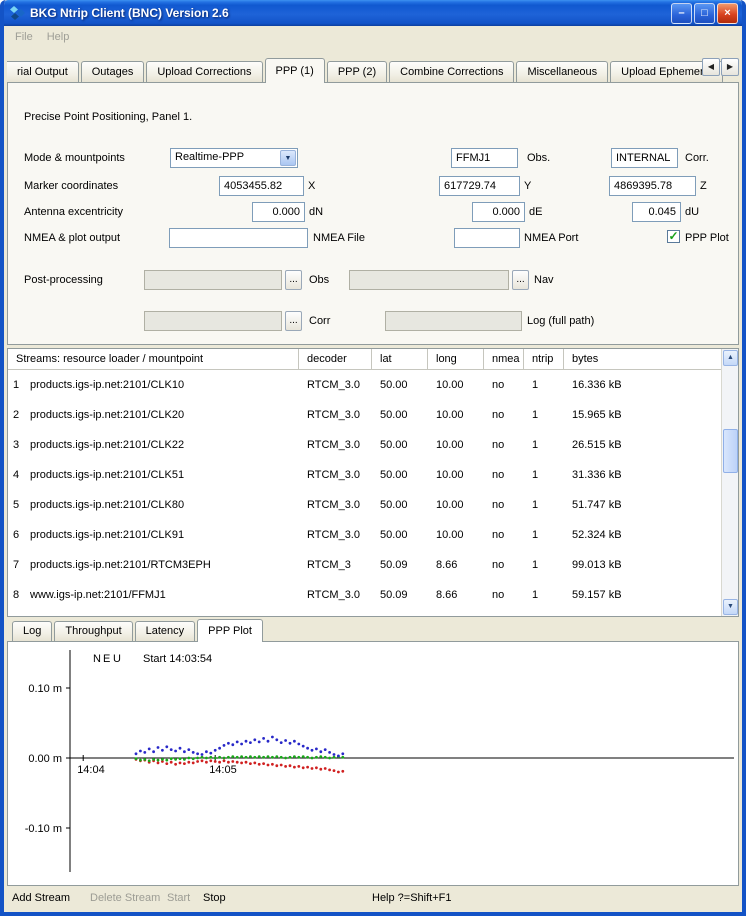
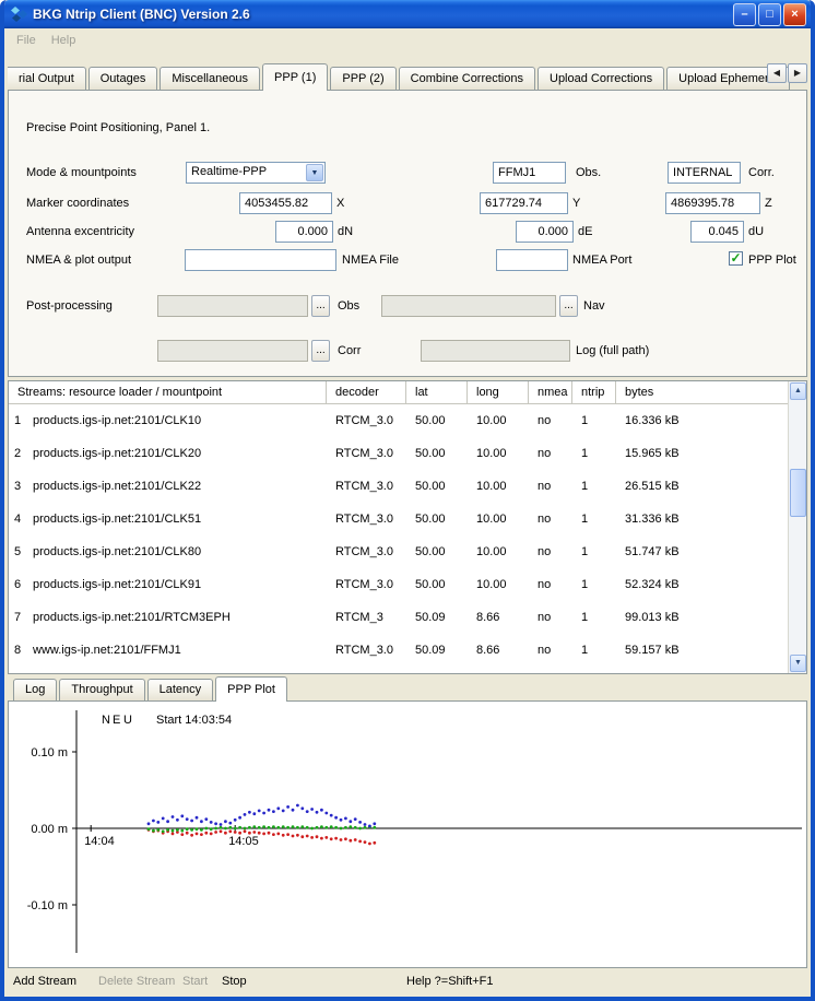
  BKG Ntrip Client (BNC) Version 2.6
  –
  □
  ×
  File
  Help
  rial Output
  Outages
- Upload Corrections
+ Miscellaneous
  PPP (1)
  PPP (2)
  Combine Corrections
- Miscellaneous
+ Upload Corrections
  Upload Epheme
  ◀
  ▶
  Precise Point Positioning, Panel 1.
  Mode & mountpoints
  Realtime-PPP
  FFMJ1
  Obs.
  INTERNAL
  Corr.
  Marker coordinates
  4053455.82
  X
  617729.74
  Y
  4869395.78
  Z
  Antenna excentricity
  0.000
  dN
  0.000
  dE
  0.045
  dU
  NMEA & plot output
  NMEA File
  NMEA Port
  ✓
  PPP Plot
  Post-processing
  ...
  Obs
  ...
  Nav
  ...
  Corr
  Log (full path)
  Streams: resource loader / mountpoint
  decoder
  lat
  long
  nmea
  ntrip
  bytes
  1
  products.igs-ip.net:2101/CLK10
  RTCM_3.0
  50.00
  10.00
  no
  1
  16.336 kB
  2
  products.igs-ip.net:2101/CLK20
  RTCM_3.0
  50.00
  10.00
  no
  1
  15.965 kB
  3
  products.igs-ip.net:2101/CLK22
  RTCM_3.0
  50.00
  10.00
  no
  1
  26.515 kB
  4
  products.igs-ip.net:2101/CLK51
  RTCM_3.0
  50.00
  10.00
  no
  1
  31.336 kB
  5
  products.igs-ip.net:2101/CLK80
  RTCM_3.0
  50.00
  10.00
  no
  1
  51.747 kB
  6
  products.igs-ip.net:2101/CLK91
  RTCM_3.0
  50.00
  10.00
  no
  1
  52.324 kB
  7
  products.igs-ip.net:2101/RTCM3EPH
  RTCM_3
  50.09
  8.66
  no
  1
  99.013 kB
  8
  www.igs-ip.net:2101/FFMJ1
  RTCM_3.0
  50.09
  8.66
  no
  1
  59.157 kB
  Log
  Throughput
  Latency
  PPP Plot
  0.10 m
  0.00 m
  -0.10 m
  14:04
  14:05
  N
  E
  U
  Start 14:03:54
  Add Stream
  Delete Stream
  Start
  Stop
  Help ?=Shift+F1
